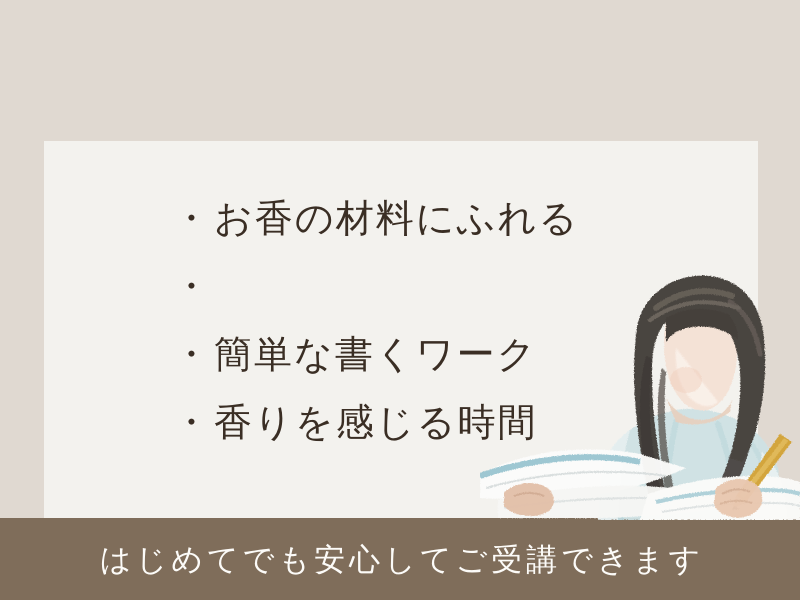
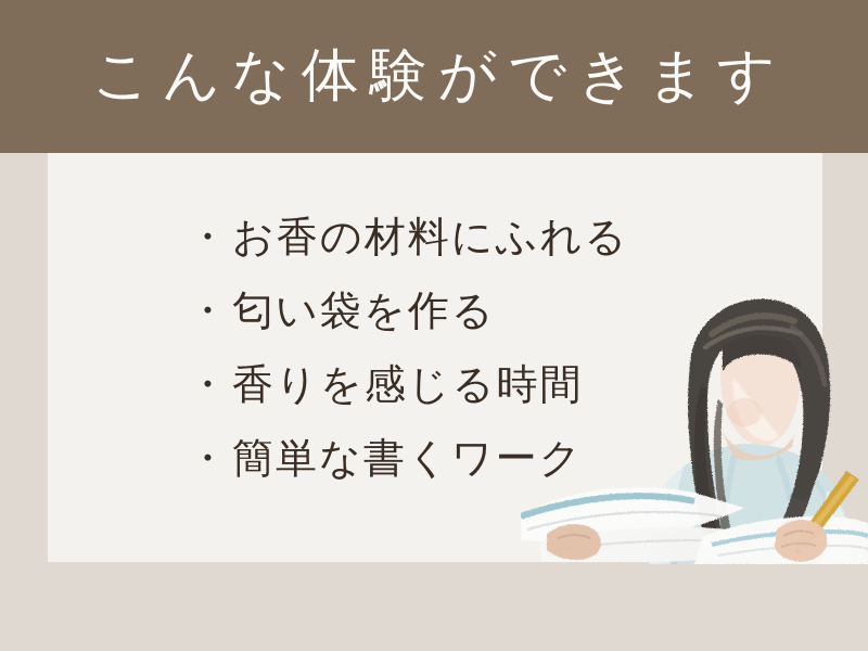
+ こんな体験ができます
  ・
  お香の材料にふれる
  ・
+ 匂い袋を作る
  ・
- 簡単な書くワーク
+ 香りを感じる時間
  ・
- 香りを感じる時間
+ 簡単な書くワーク
- はじめてでも安心してご受講できます
